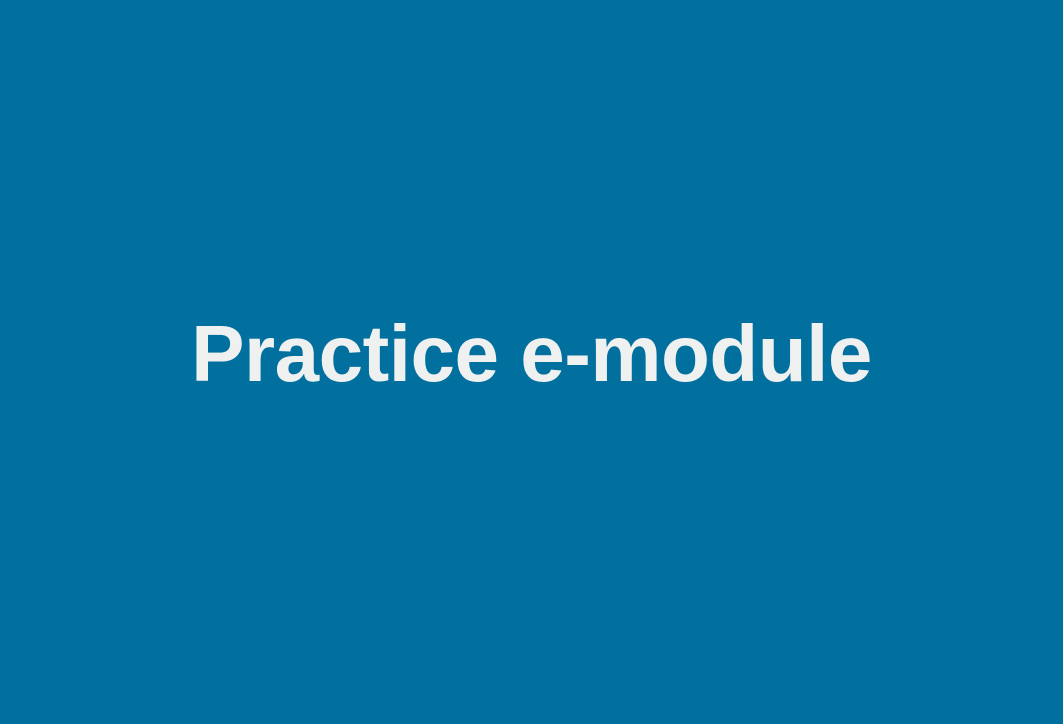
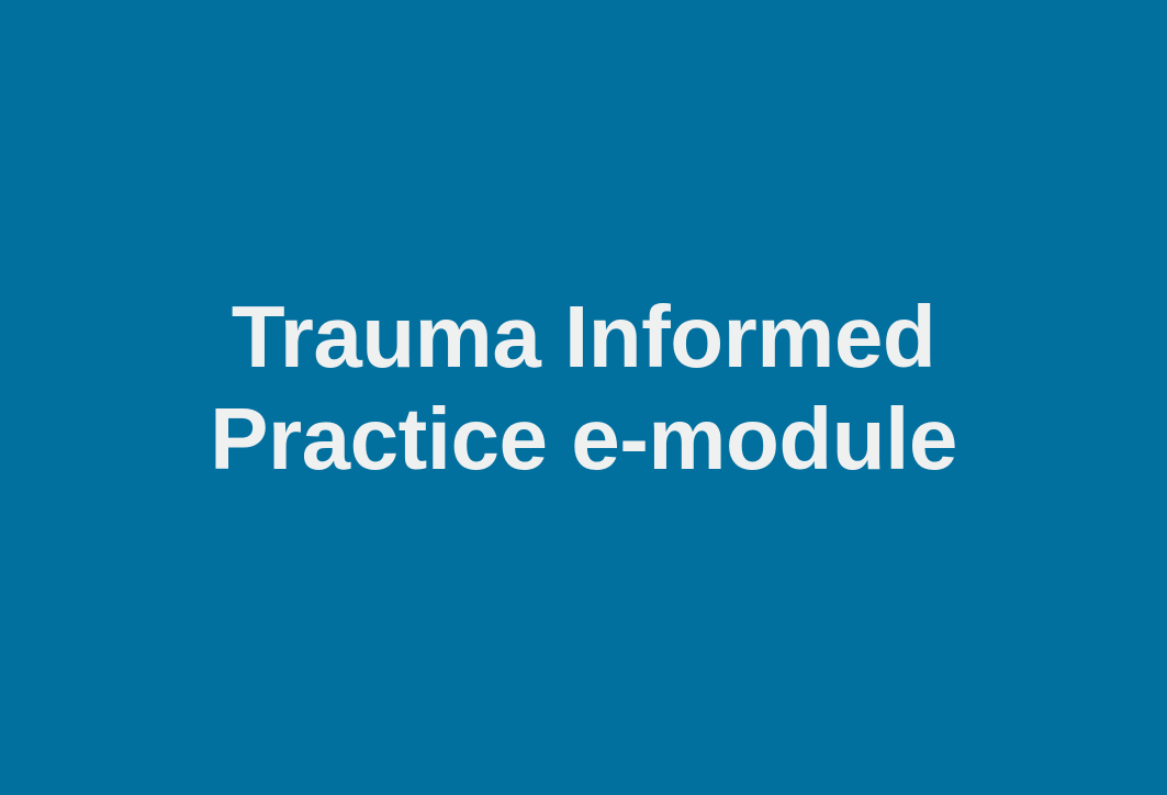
+ Trauma Informed
  Practice e-module
